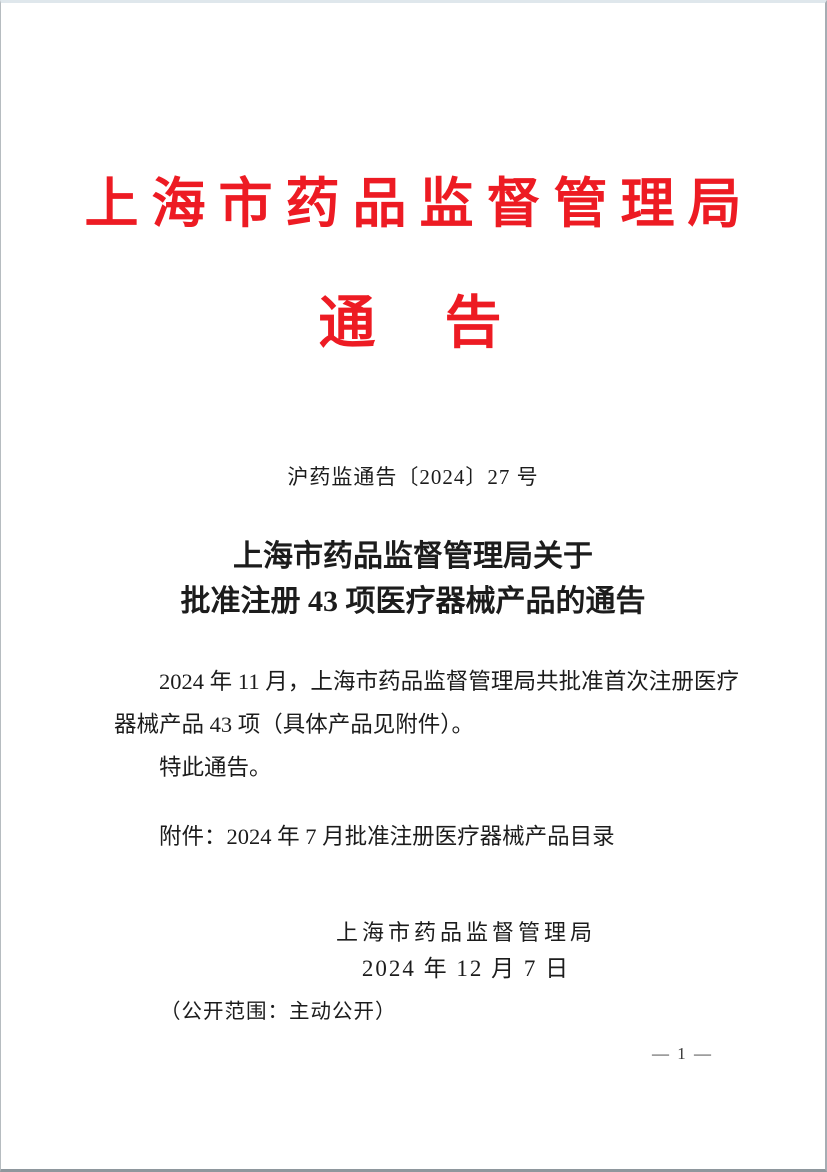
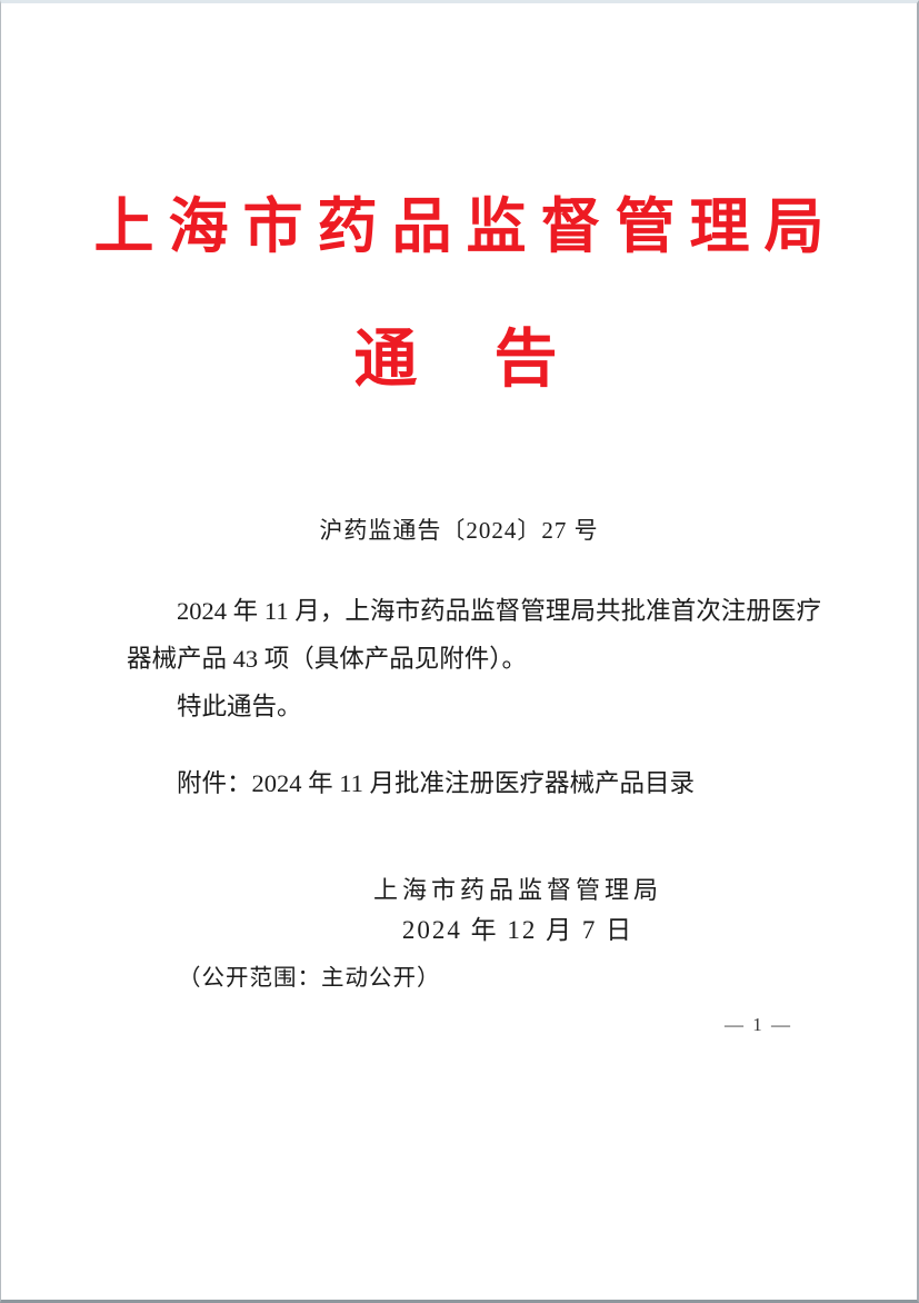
  上海市药品监督管理局
  通 告
  沪药监通告〔2024〕27 号
- 上海市药品监督管理局关于
- 批准注册 43 项医疗器械产品的通告
  2024 年 11 月，上海市药品监督管理局共批准首次注册医疗
  器械产品 43 项（具体产品见附件）。
  特此通告。
- 附件：2024 年 7 月批准注册医疗器械产品目录
+ 附件：2024 年 11 月批准注册医疗器械产品目录
  上海市药品监督管理局
  2024 年 12 月 7 日
  （公开范围：主动公开）
  — 1 —
